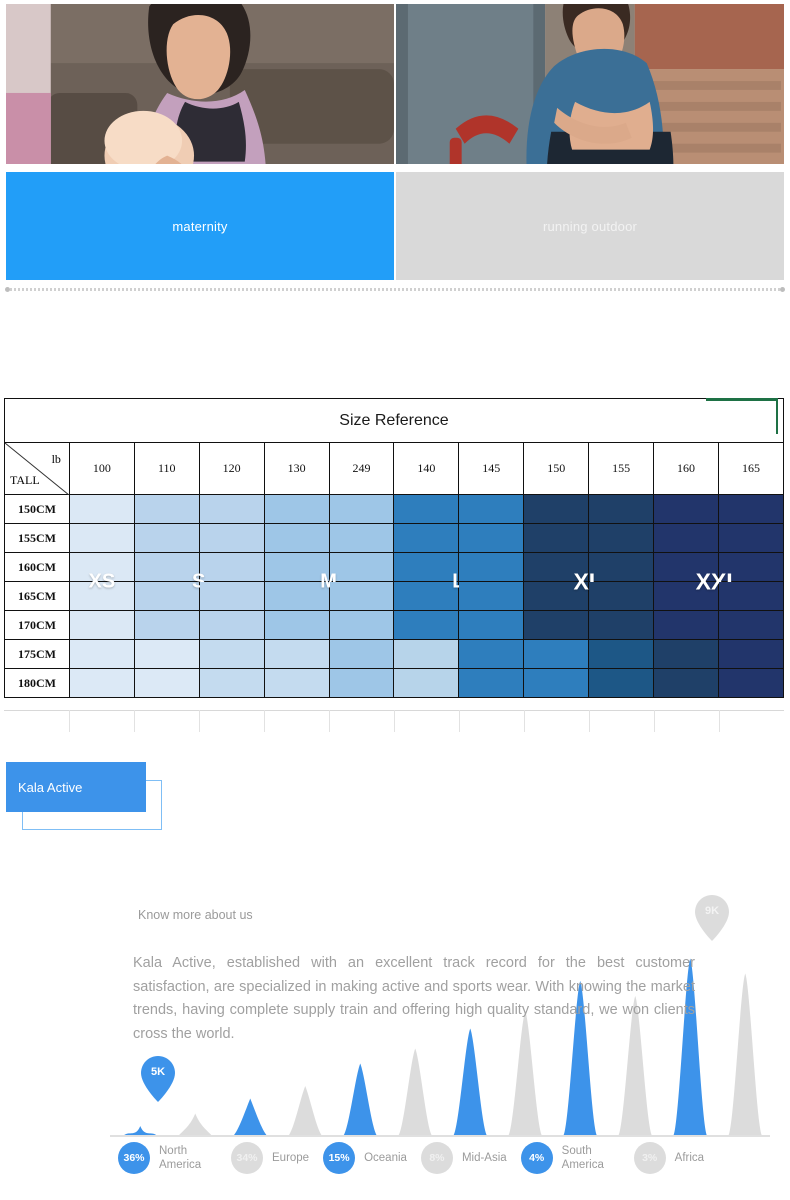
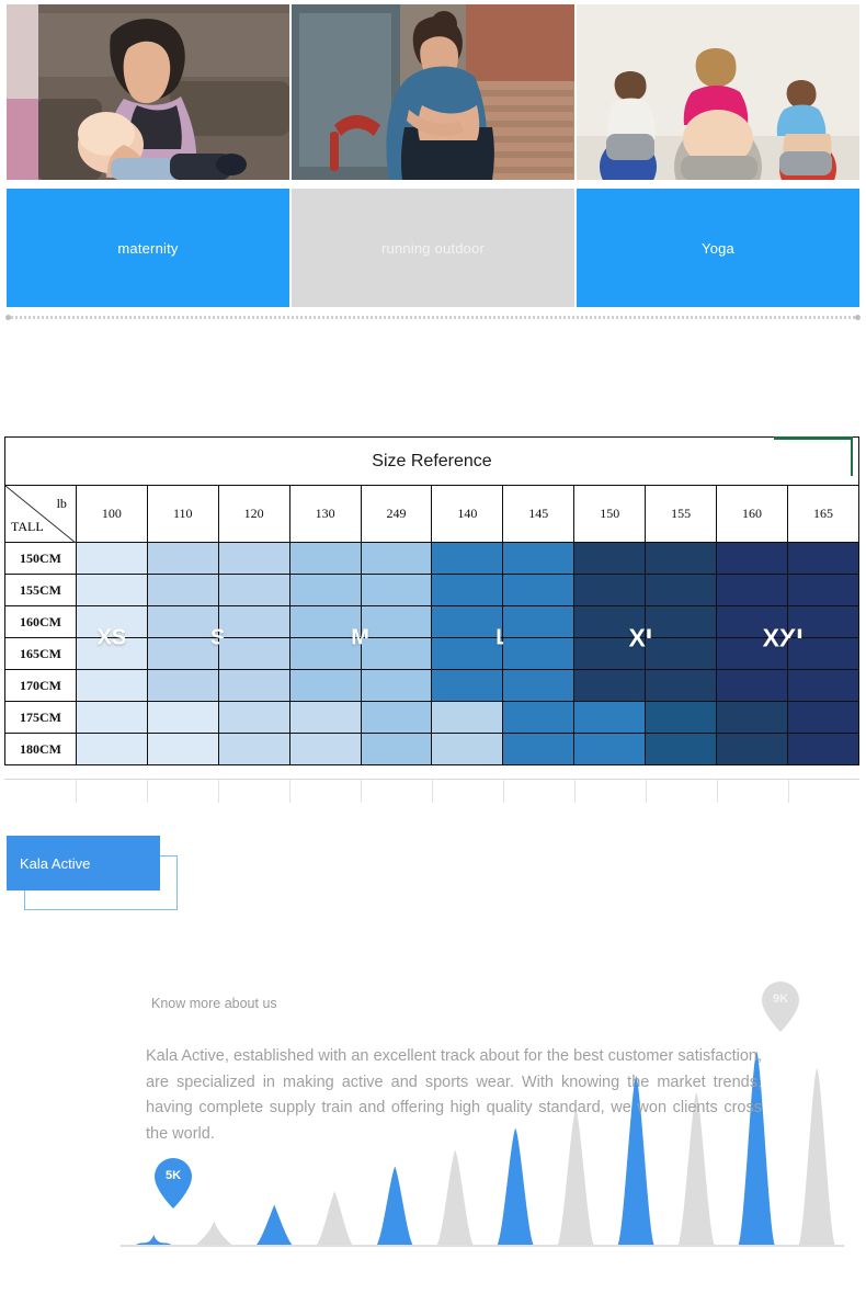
  maternity
  running outdoor
+ Yoga
  Size Reference
  lb TALL	100	110	120	130	249	140	145	150	155	160	165
  150CM
  155CM
  160CM
  170CM
  175CM
  180CM
  Kala Active
  Know more about us
- Kala Active, established with an excellent track record for the best customer satisfaction, are specialized in making active and sports wear. With knowing the market trends, having complete supply train and offering high quality standard, we won clients cross the world.
+ Kala Active, established with an excellent track about for the best customer satisfaction, are specialized in making active and sports wear. With knowing the market trends, having complete supply train and offering high quality standard, we won clients cross the world.
  5K
- 36%
- North America
- Europe
- 15%
- Oceania
- Mid-Asia
- 4%
- South America
- Africa
